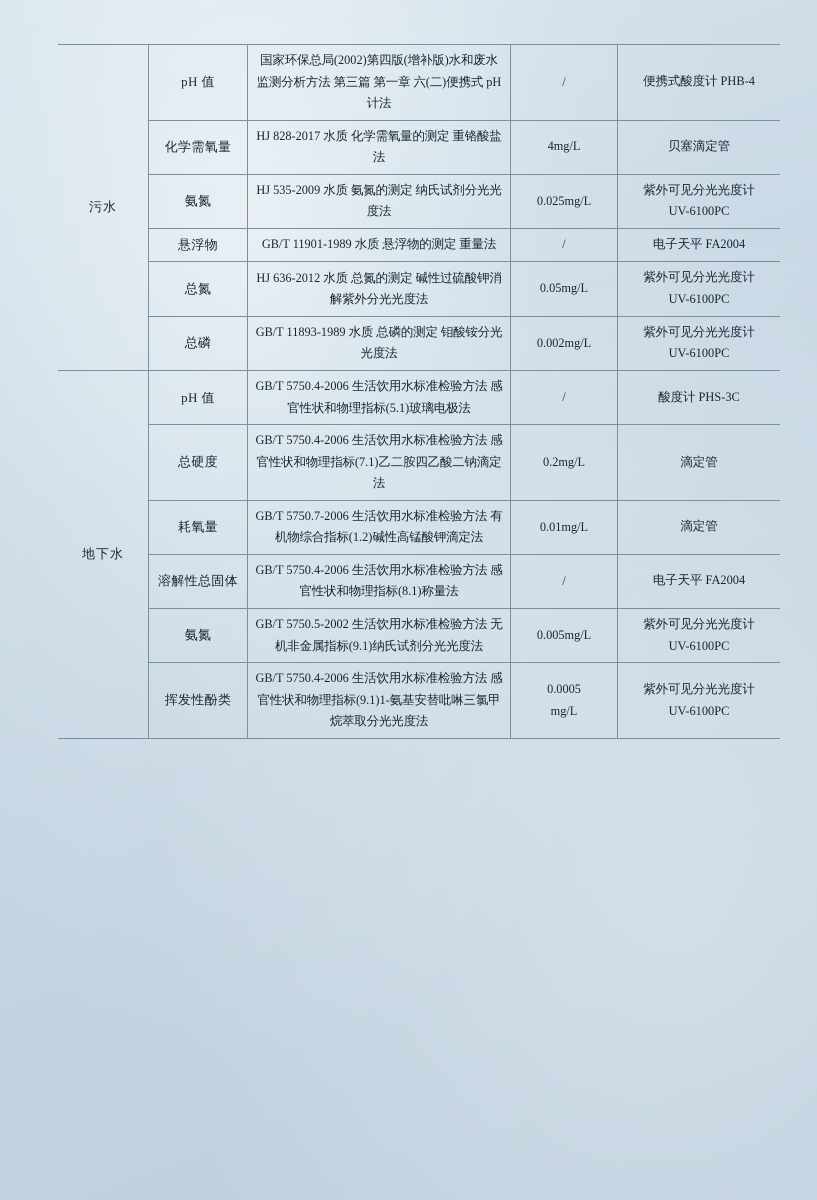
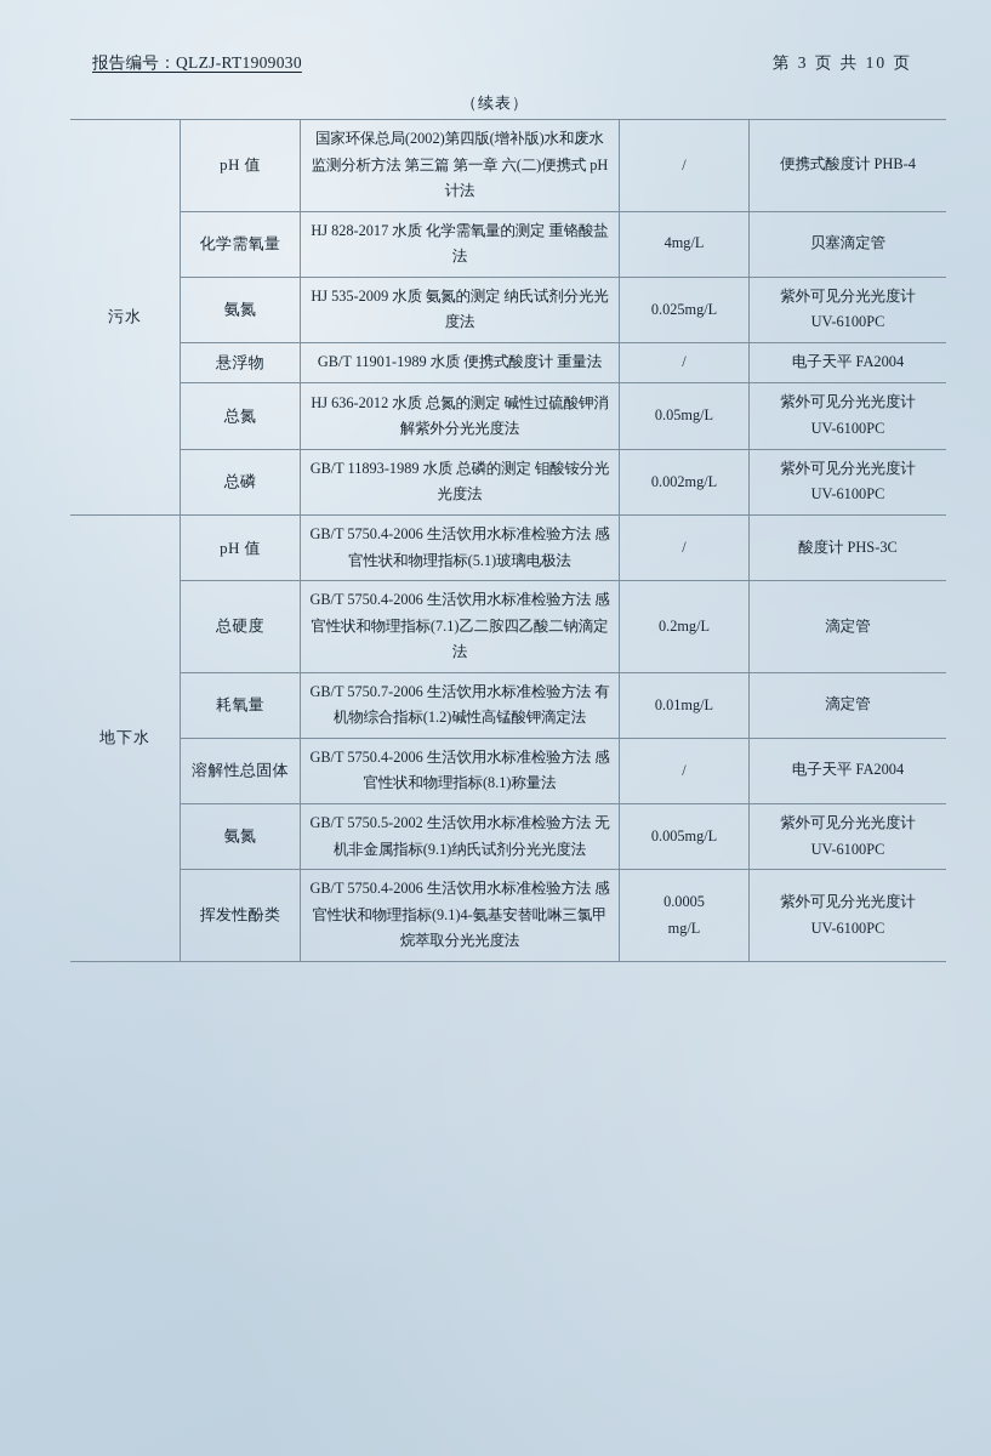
+ 报告编号：QLZJ-RT1909030
+ 第 3 页 共 10 页
+ （续表）
  污水	pH 值	国家环保总局(2002)第四版(增补版)水和废水监测分析方法 第三篇 第一章 六(二)便携式 pH 计法	/	便携式酸度计 PHB-4
  化学需氧量	HJ 828-2017 水质 化学需氧量的测定 重铬酸盐法	4mg/L	贝塞滴定管
  氨氮	HJ 535-2009 水质 氨氮的测定 纳氏试剂分光光度法	0.025mg/L	紫外可见分光光度计 UV-6100PC
- 悬浮物	GB/T 11901-1989 水质 悬浮物的测定 重量法	/	电子天平 FA2004
+ 悬浮物	GB/T 11901-1989 水质 便携式酸度计 重量法	/	电子天平 FA2004
  总氮	HJ 636-2012 水质 总氮的测定 碱性过硫酸钾消解紫外分光光度法	0.05mg/L	紫外可见分光光度计 UV-6100PC
  总磷	GB/T 11893-1989 水质 总磷的测定 钼酸铵分光光度法	0.002mg/L	紫外可见分光光度计 UV-6100PC
  地下水	pH 值	GB/T 5750.4-2006 生活饮用水标准检验方法 感官性状和物理指标(5.1)玻璃电极法	/	酸度计 PHS-3C
  总硬度	GB/T 5750.4-2006 生活饮用水标准检验方法 感官性状和物理指标(7.1)乙二胺四乙酸二钠滴定法	0.2mg/L	滴定管
  耗氧量	GB/T 5750.7-2006 生活饮用水标准检验方法 有机物综合指标(1.2)碱性高锰酸钾滴定法	0.01mg/L	滴定管
  溶解性总固体	GB/T 5750.4-2006 生活饮用水标准检验方法 感官性状和物理指标(8.1)称量法	/	电子天平 FA2004
  氨氮	GB/T 5750.5-2002 生活饮用水标准检验方法 无机非金属指标(9.1)纳氏试剂分光光度法	0.005mg/L	紫外可见分光光度计 UV-6100PC
- 挥发性酚类	GB/T 5750.4-2006 生活饮用水标准检验方法 感官性状和物理指标(9.1)1-氨基安替吡啉三氯甲烷萃取分光光度法	0.0005 mg/L	紫外可见分光光度计 UV-6100PC
+ 挥发性酚类	GB/T 5750.4-2006 生活饮用水标准检验方法 感官性状和物理指标(9.1)4-氨基安替吡啉三氯甲烷萃取分光光度法	0.0005 mg/L	紫外可见分光光度计 UV-6100PC
